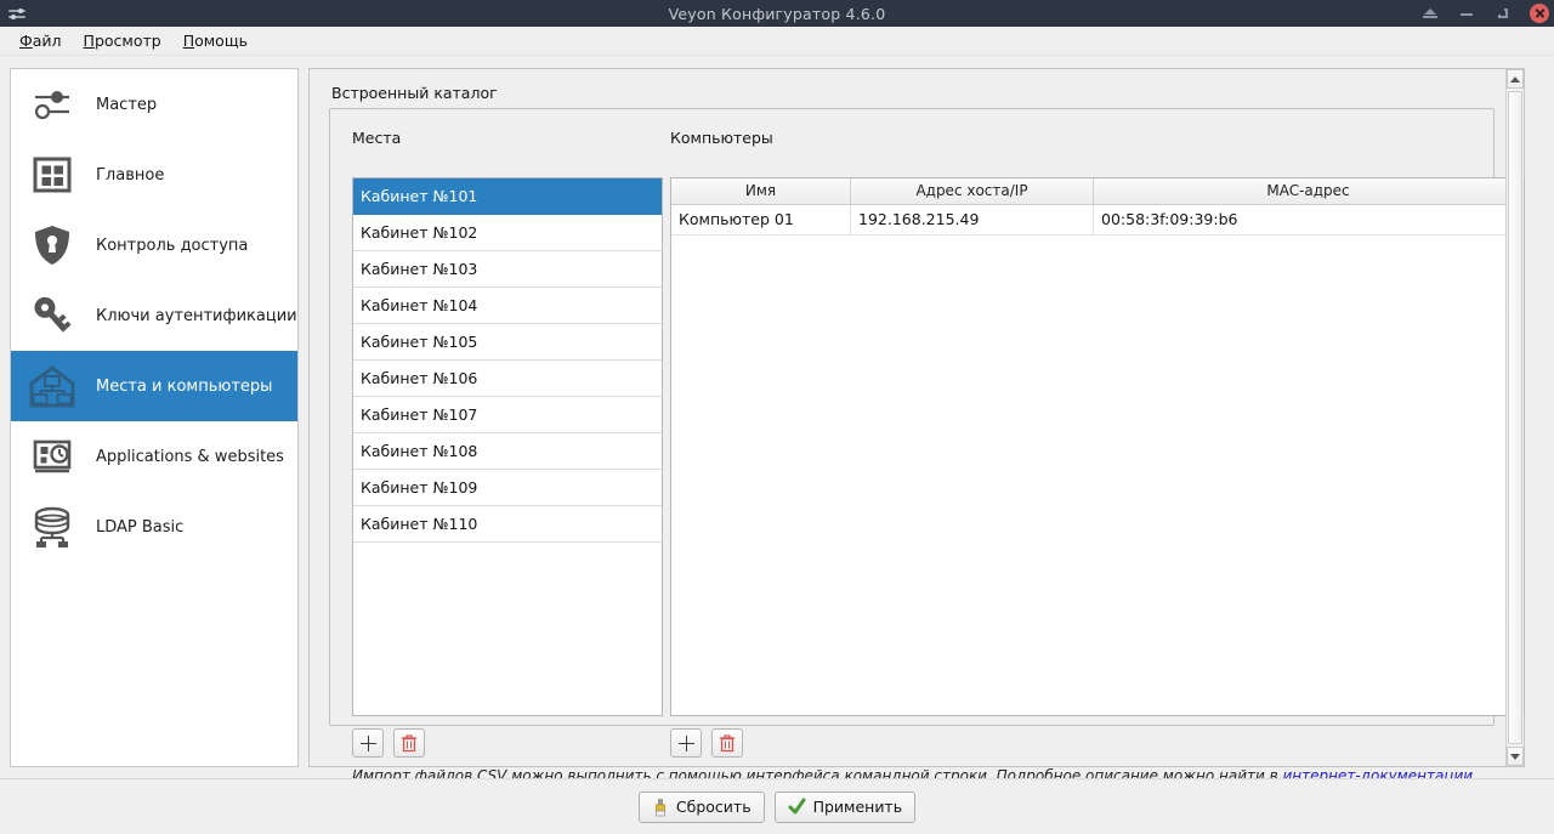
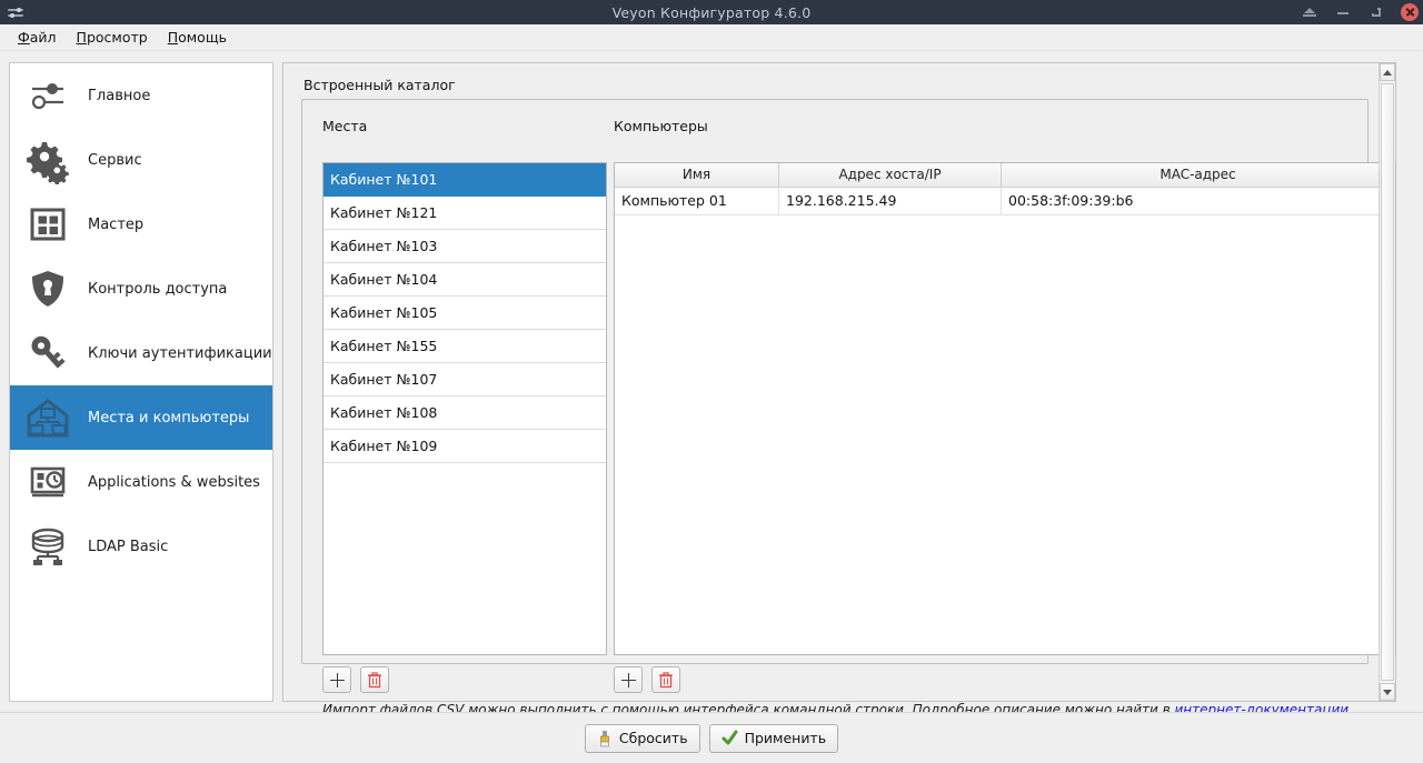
  Veyon Конфигуратор 4.6.0
  Файл
  Просмотр
  Помощь
- Мастер
+ Главное
+ Сервис
- Главное
+ Мастер
  Контроль доступа
  Ключи аутентификации
  Места и компьютеры
  Applications & websites
  LDAP Basic
  Встроенный каталог
  Места
  Компьютеры
  Кабинет №101
- Кабинет №102
+ Кабинет №121
  Кабинет №103
  Кабинет №104
  Кабинет №105
- Кабинет №106
+ Кабинет №155
  Кабинет №107
  Кабинет №108
  Кабинет №109
- Кабинет №110
  Имя
  Адрес хоста/IP
  MAC-адрес
  Компьютер 01
  192.168.215.49
  00:58:3f:09:39:b6
  Импорт файлов CSV можно выполнить с помощью интерфейса командной строки. Подробное описание можно найти в интернет-документации
  Сбросить
  Применить
